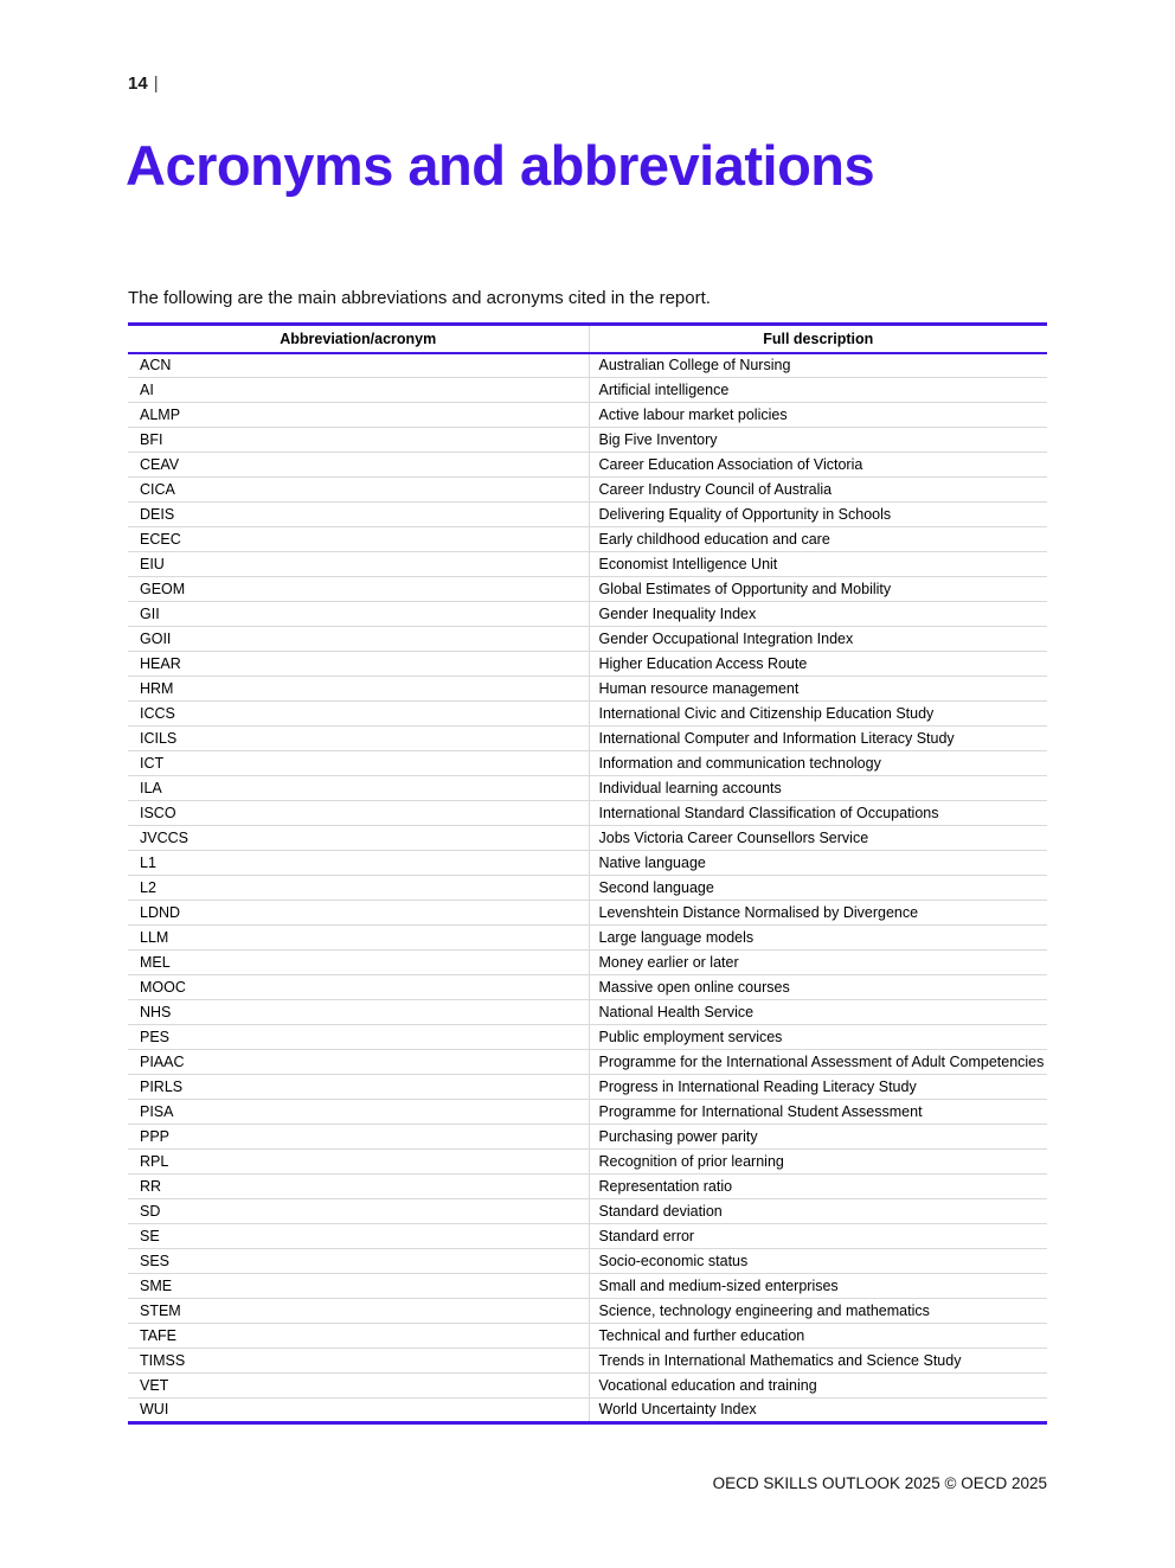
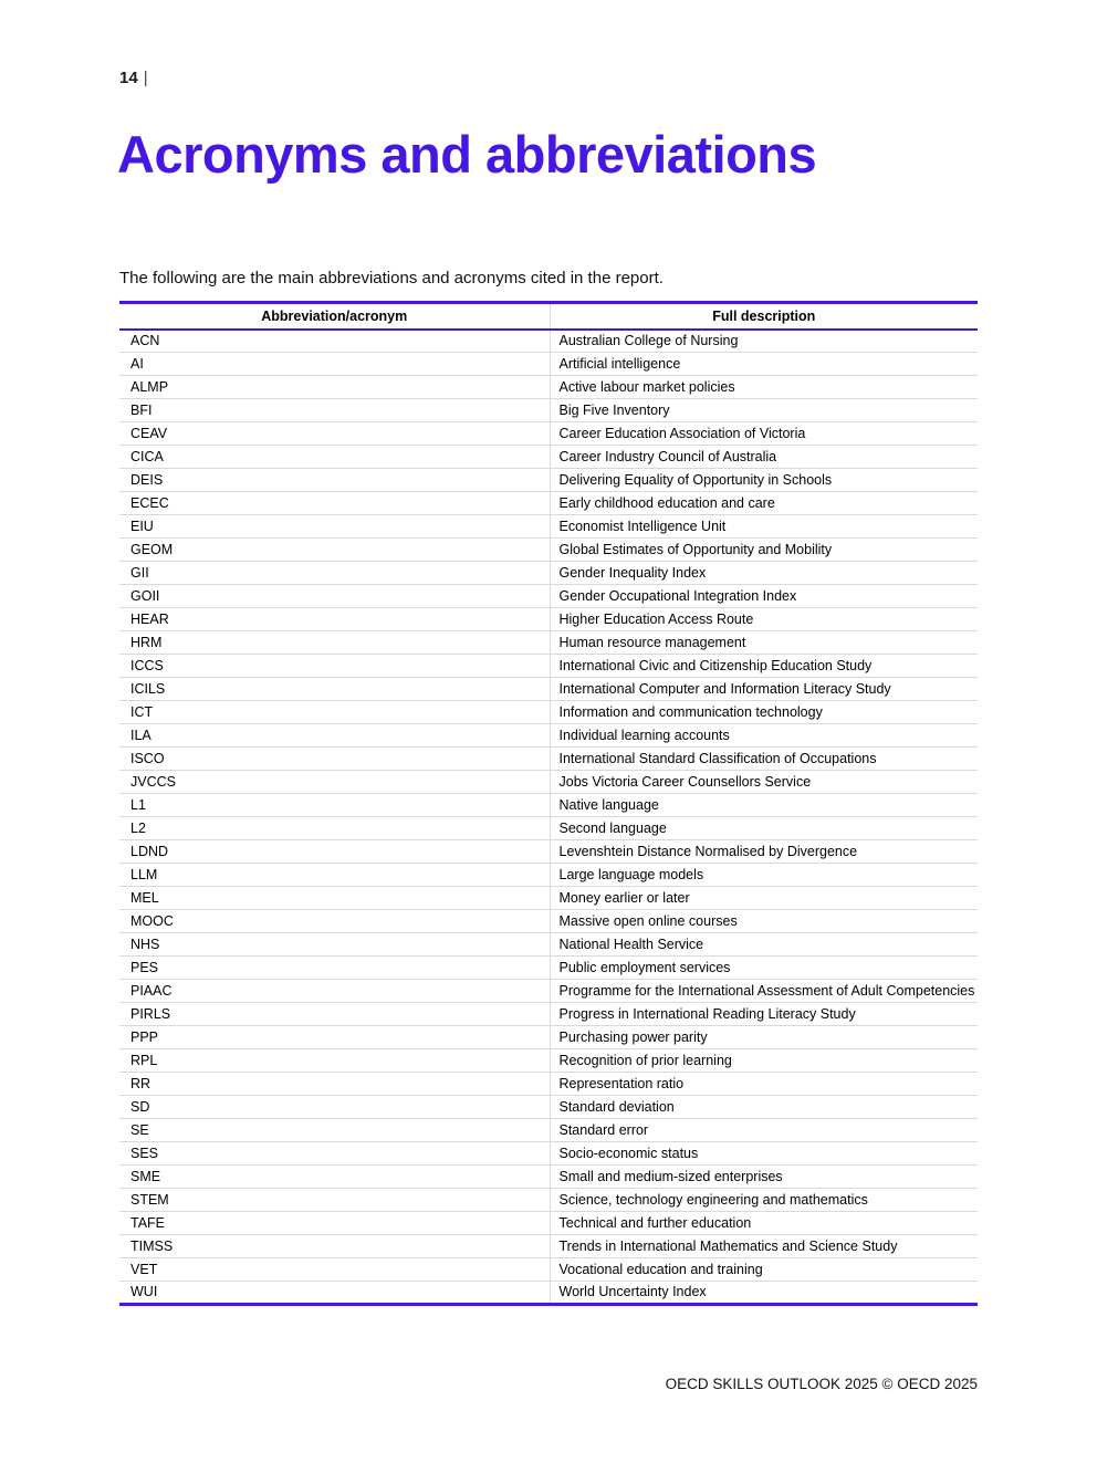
  14 |
  Acronyms and abbreviations
  The following are the main abbreviations and acronyms cited in the report.
  Abbreviation/acronym	Full description
  ACN	Australian College of Nursing
  AI	Artificial intelligence
  ALMP	Active labour market policies
  BFI	Big Five Inventory
  CEAV	Career Education Association of Victoria
  CICA	Career Industry Council of Australia
  DEIS	Delivering Equality of Opportunity in Schools
  ECEC	Early childhood education and care
  EIU	Economist Intelligence Unit
  GEOM	Global Estimates of Opportunity and Mobility
  GII	Gender Inequality Index
  GOII	Gender Occupational Integration Index
  HEAR	Higher Education Access Route
  HRM	Human resource management
  ICCS	International Civic and Citizenship Education Study
  ICILS	International Computer and Information Literacy Study
  ICT	Information and communication technology
  ILA	Individual learning accounts
  ISCO	International Standard Classification of Occupations
  JVCCS	Jobs Victoria Career Counsellors Service
  L1	Native language
  L2	Second language
  LDND	Levenshtein Distance Normalised by Divergence
  LLM	Large language models
  MEL	Money earlier or later
  MOOC	Massive open online courses
  NHS	National Health Service
  PES	Public employment services
  PIAAC	Programme for the International Assessment of Adult Competencies
  PIRLS	Progress in International Reading Literacy Study
- PISA	Programme for International Student Assessment
  PPP	Purchasing power parity
  RPL	Recognition of prior learning
  RR	Representation ratio
  SD	Standard deviation
  SE	Standard error
  SES	Socio-economic status
  SME	Small and medium-sized enterprises
  STEM	Science, technology engineering and mathematics
  TAFE	Technical and further education
  TIMSS	Trends in International Mathematics and Science Study
  VET	Vocational education and training
  WUI	World Uncertainty Index
  OECD SKILLS OUTLOOK 2025 © OECD 2025
